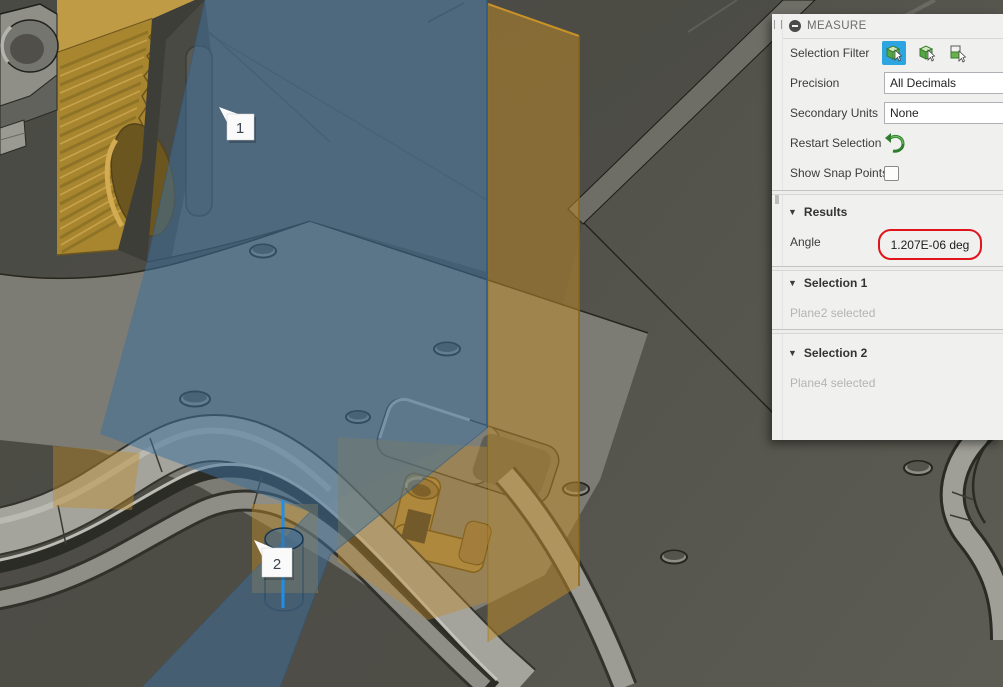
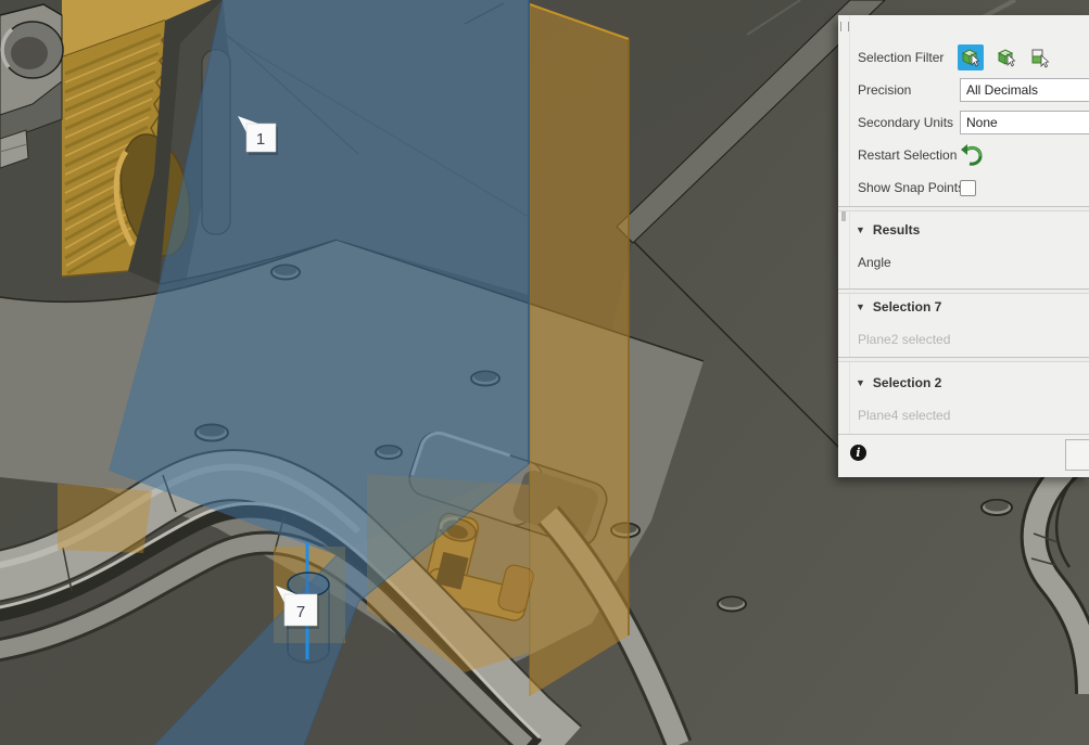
  1
- 2
+ 7
- MEASURE
  Selection Filter
  Precision
  All Decimals
  Secondary Units
  None
  Restart Selection
  Show Snap Point
  ▼
  Results
  Angle
- 1.207E-06 deg
  ▼
- Selection 1
+ Selection 7
  Plane2 selected
  ▼
  Selection 2
  Plane4 selected
+ i
